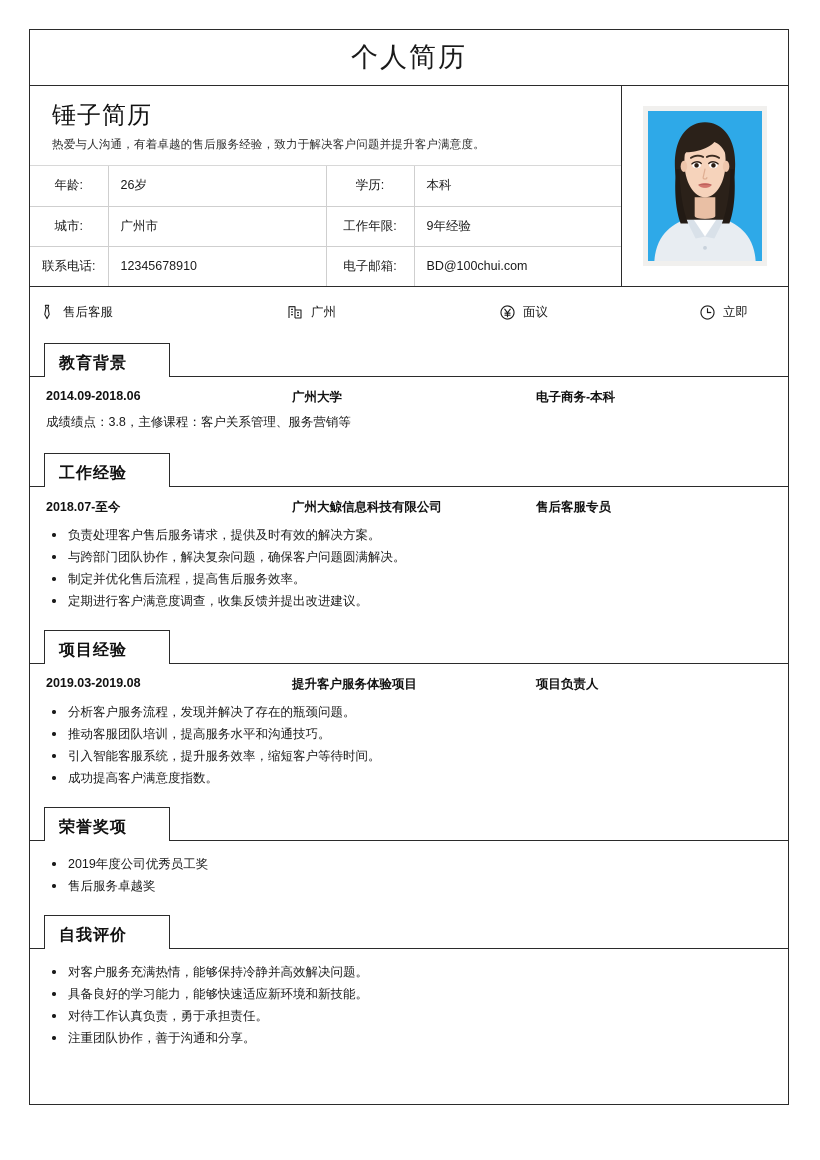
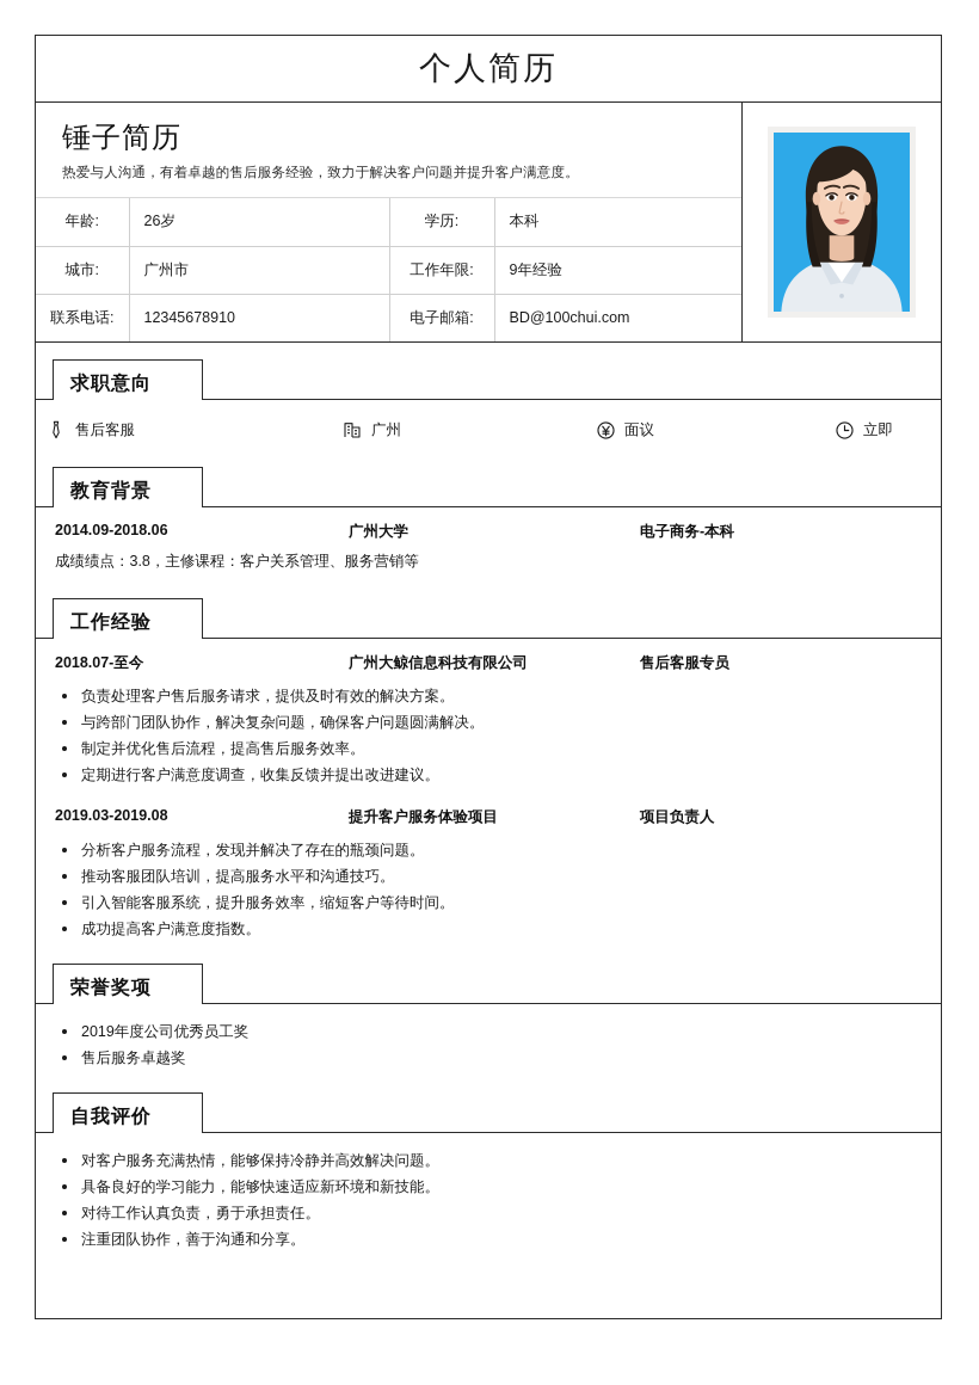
  个人简历
  锤子简历
  热爱与人沟通，有着卓越的售后服务经验，致力于解决客户问题并提升客户满意度。
  年龄:	26岁	学历:	本科
  城市:	广州市	工作年限:	9年经验
  联系电话:	12345678910	电子邮箱:	BD@100chui.com
+ 求职意向
  售后客服
  广州
  面议
  立即
  教育背景
  2014.09-2018.06
  广州大学
  电子商务-本科
  成绩绩点：3.8，主修课程：客户关系管理、服务营销等
  工作经验
  2018.07-至今
  广州大鲸信息科技有限公司
  售后客服专员
  负责处理客户售后服务请求，提供及时有效的解决方案。
  与跨部门团队协作，解决复杂问题，确保客户问题圆满解决。
  制定并优化售后流程，提高售后服务效率。
  定期进行客户满意度调查，收集反馈并提出改进建议。
- 项目经验
  2019.03-2019.08
  提升客户服务体验项目
  项目负责人
  分析客户服务流程，发现并解决了存在的瓶颈问题。
  推动客服团队培训，提高服务水平和沟通技巧。
  引入智能客服系统，提升服务效率，缩短客户等待时间。
  成功提高客户满意度指数。
  荣誉奖项
  2019年度公司优秀员工奖
  售后服务卓越奖
  自我评价
  对客户服务充满热情，能够保持冷静并高效解决问题。
  具备良好的学习能力，能够快速适应新环境和新技能。
  对待工作认真负责，勇于承担责任。
  注重团队协作，善于沟通和分享。
